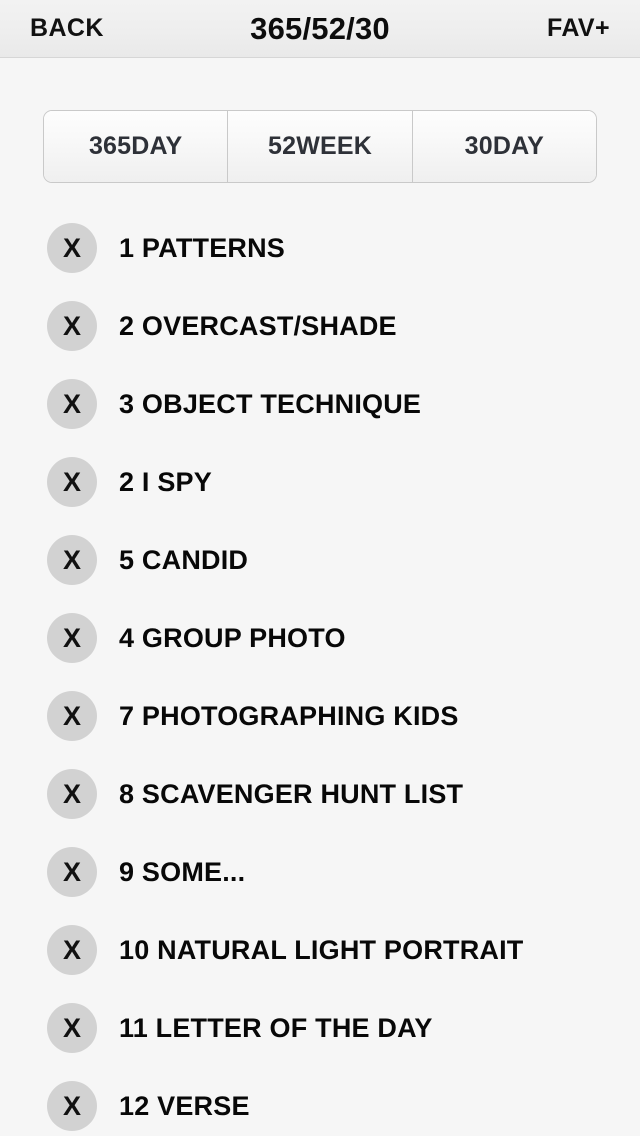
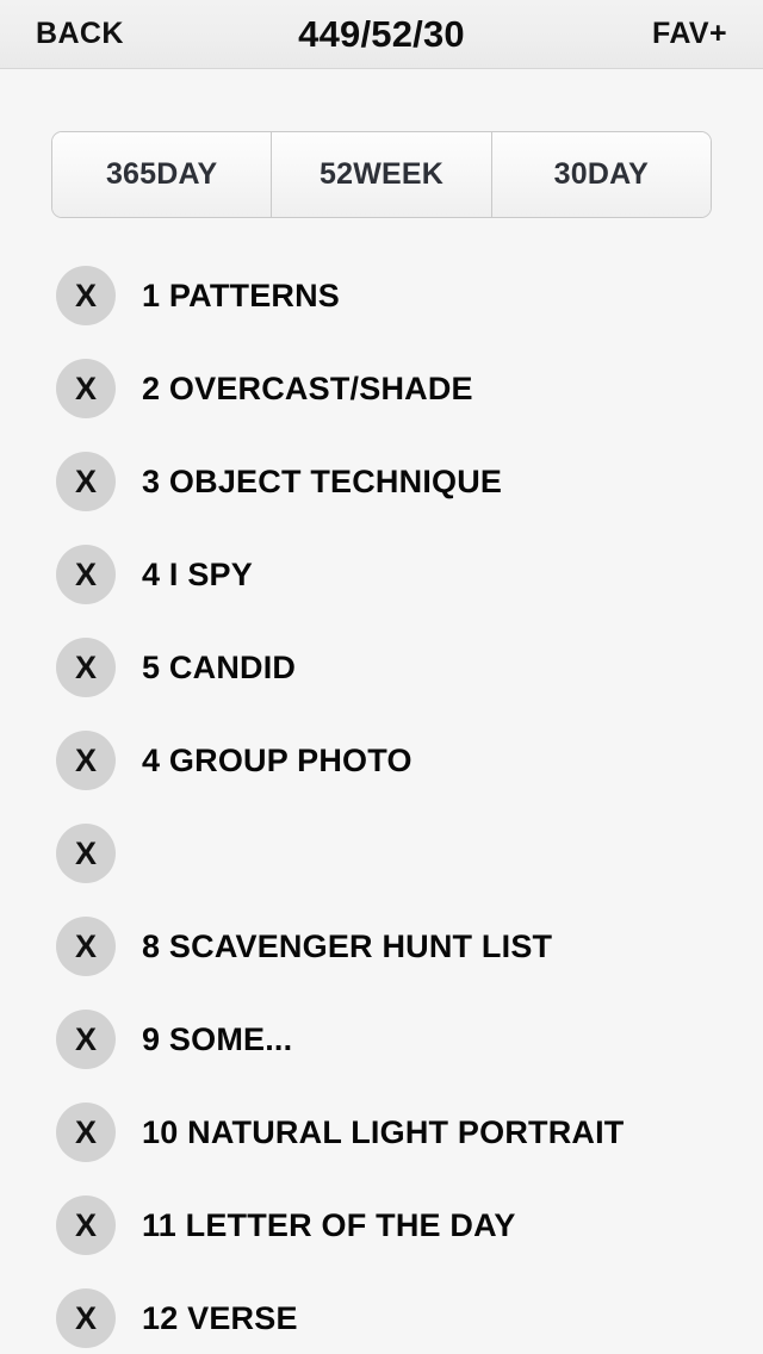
  BACK
- 365/52/30
+ 449/52/30
  FAV+
  365DAY
  52WEEK
  30DAY
  X
  1 PATTERNS
  X
  2 OVERCAST/SHADE
  X
  3 OBJECT TECHNIQUE
  X
- 2 I SPY
+ 4 I SPY
  X
  5 CANDID
  X
  4 GROUP PHOTO
  X
- 7 PHOTOGRAPHING KIDS
  X
  8 SCAVENGER HUNT LIST
  X
  9 SOME...
  X
  10 NATURAL LIGHT PORTRAIT
  X
  11 LETTER OF THE DAY
  X
  12 VERSE
